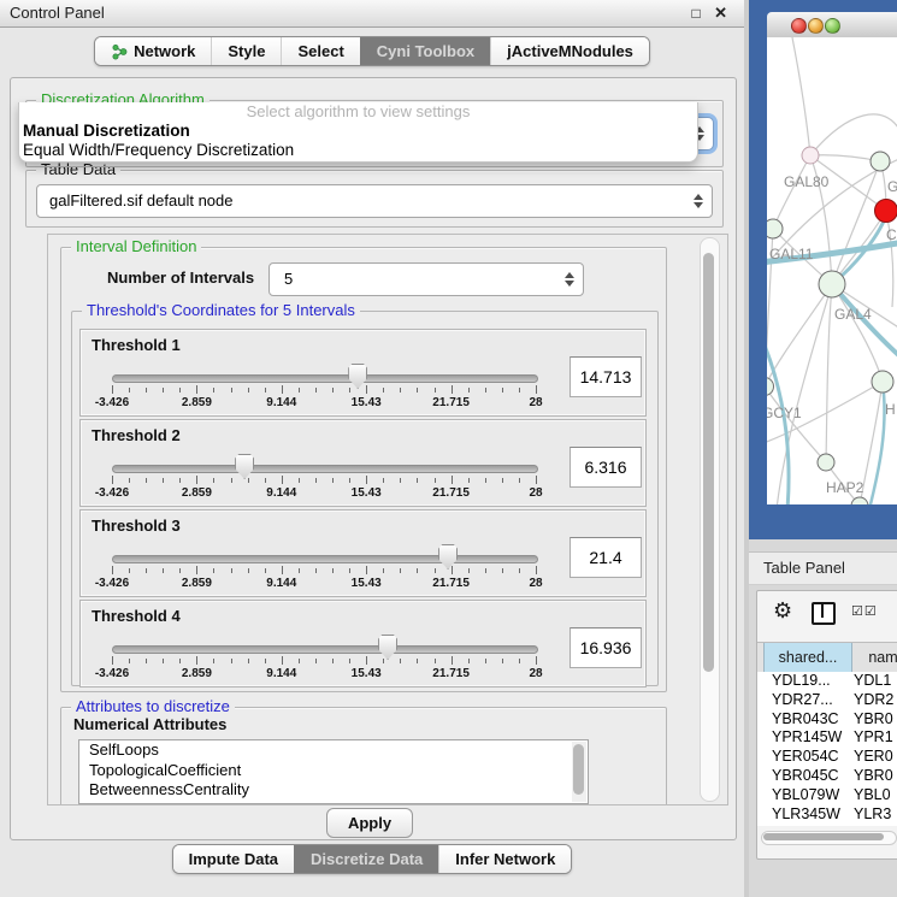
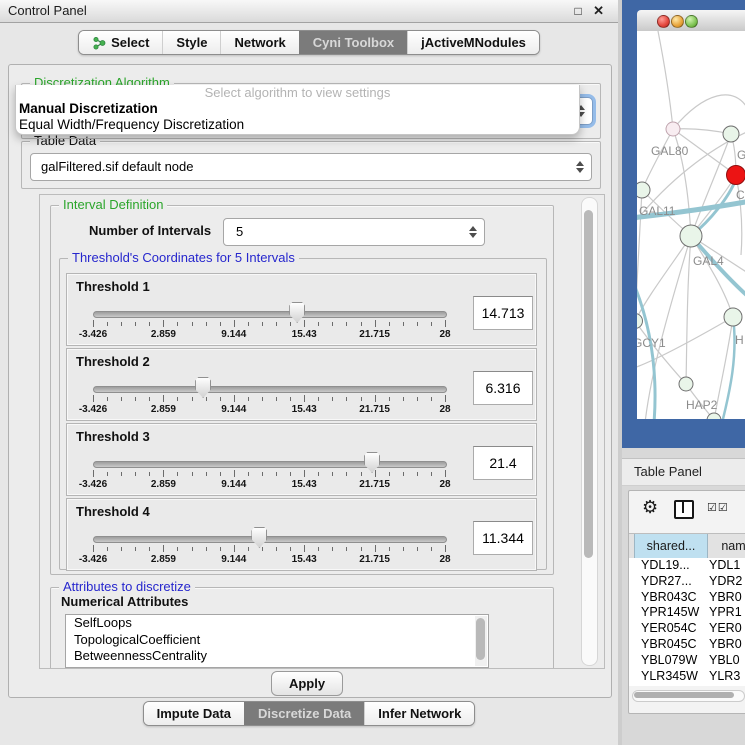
  Control Panel
  □ ✕
- Network
+ Select
  Style
- Select
+ Network
  Cyni Toolbox
  jActiveMNodules
  Discretization Algorithm
  Select algorithm to view settings
  Manual Discretization
  Equal Width/Frequency Discretization
  Table Data
  galFiltered.sif default node
  Interval Definition
  Number of Intervals
  5
  Threshold's Coordinates for 5 Intervals
  Threshold 1
  -3.426
  2.859
  9.144
  15.43
  21.715
  28
  14.713
  Threshold 2
  -3.426
  2.859
  9.144
  15.43
  21.715
  28
  6.316
  Threshold 3
  -3.426
  2.859
  9.144
  15.43
  21.715
  28
  21.4
  Threshold 4
  -3.426
  2.859
  9.144
  15.43
  21.715
  28
- 16.936
+ 11.344
  Attributes to discretize
  Numerical Attributes
  SelfLoops
  TopologicalCoefficient
  BetweennessCentrality
  Apply
  Impute Data
  Discretize Data
  Infer Network
  GAL80
  C
  GAL11
  GAL4
  GCY1
  H
  HAP2
  Table Panel
  ⚙
  ☑☑
  shared...
  nam
  YDL19...
  YDL1
  YDR27...
  YDR2
  YBR043C
  YBR0
  YPR145W
  YPR1
  YER054C
  YER0
  YBR045C
  YBR0
  YBL079W
  YBL0
  YLR345W
  YLR3
